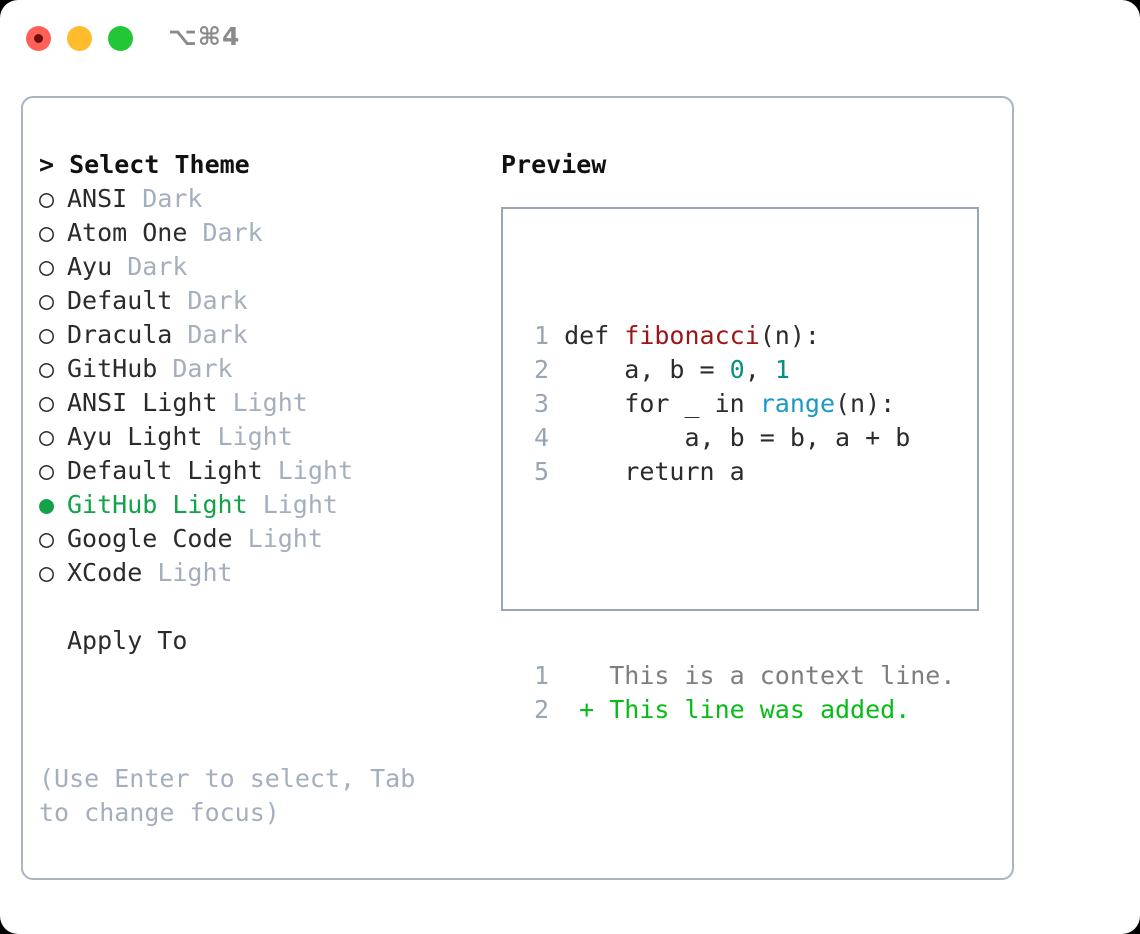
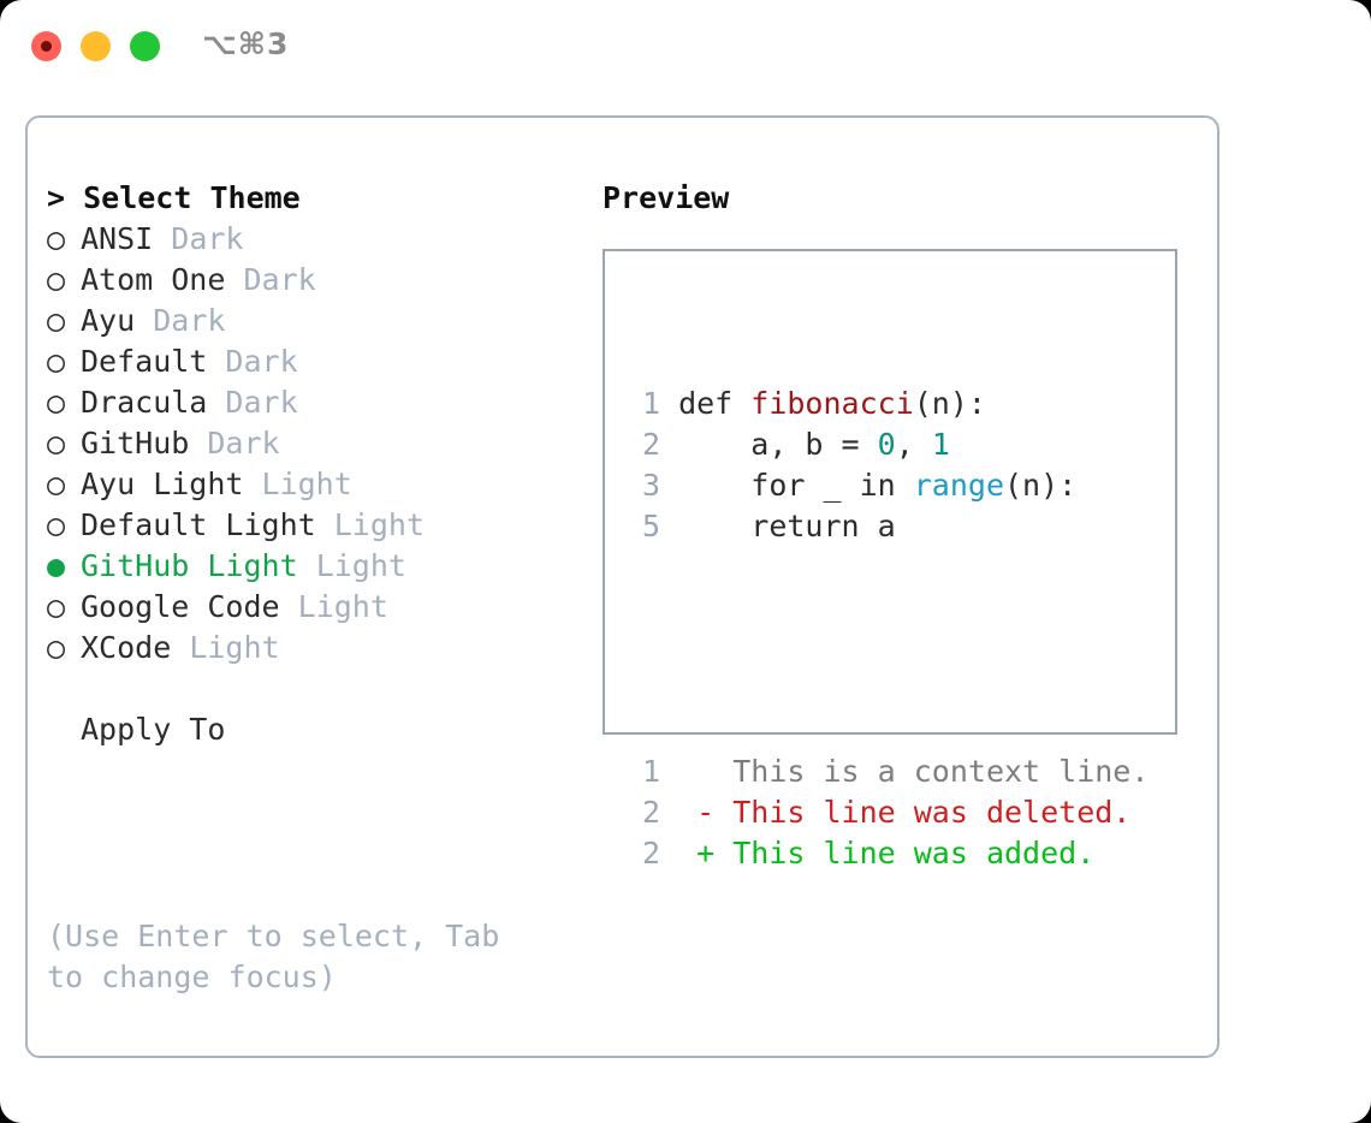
- ⌥⌘4
+ ⌥⌘3
  > Select Theme
  ○ ANSI Dark
  ○ Atom One Dark
  ○ Ayu Dark
  ○ Default Dark
  ○ Dracula Dark
  ○ GitHub Dark
- ○ ANSI Light Light
  ○ Ayu Light Light
  ○ Default Light Light
  ● GitHub Light Light
  ○ Google Code Light
  ○ XCode Light
  Apply To
  (Use Enter to select, Tab to change focus)
  Preview
  1 def fibonacci(n):
  2 a, b = 0, 1
  3 for _ in range(n):
- 4 a, b = b, a + b
  5 return a
  1 This is a context line.
+ 2 - This line was deleted.
  2 + This line was added.
